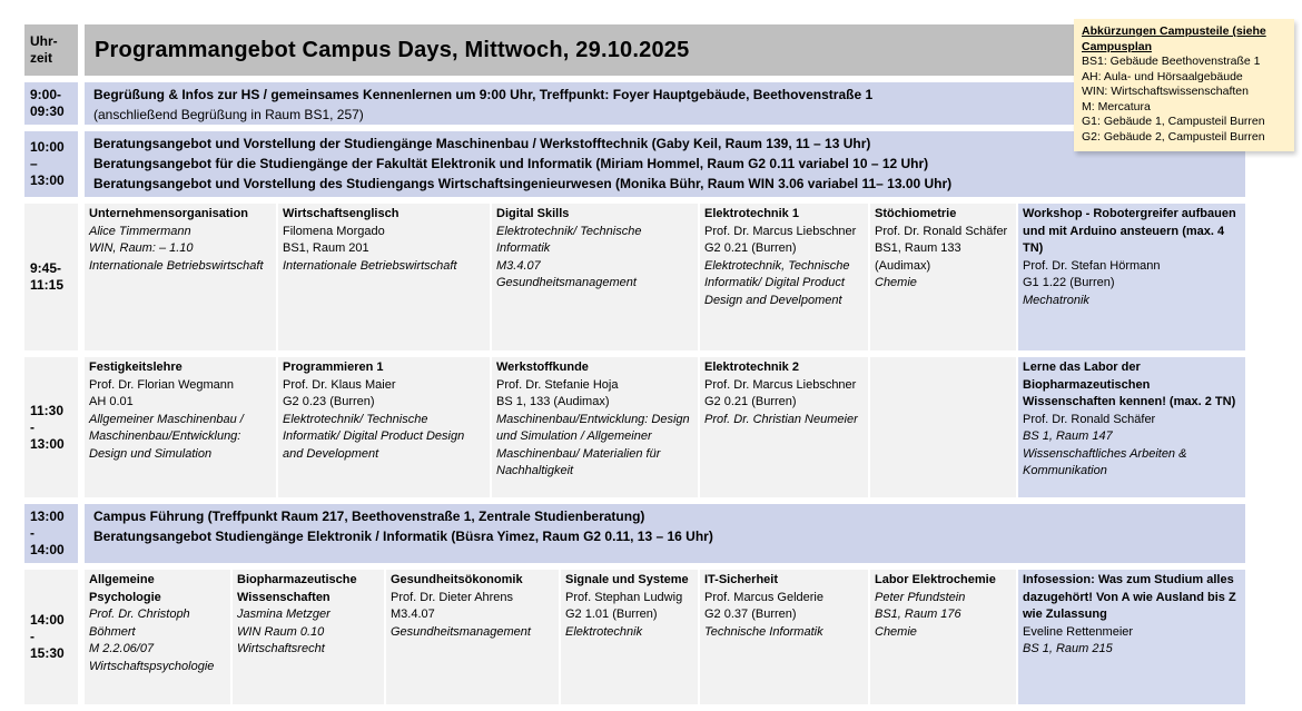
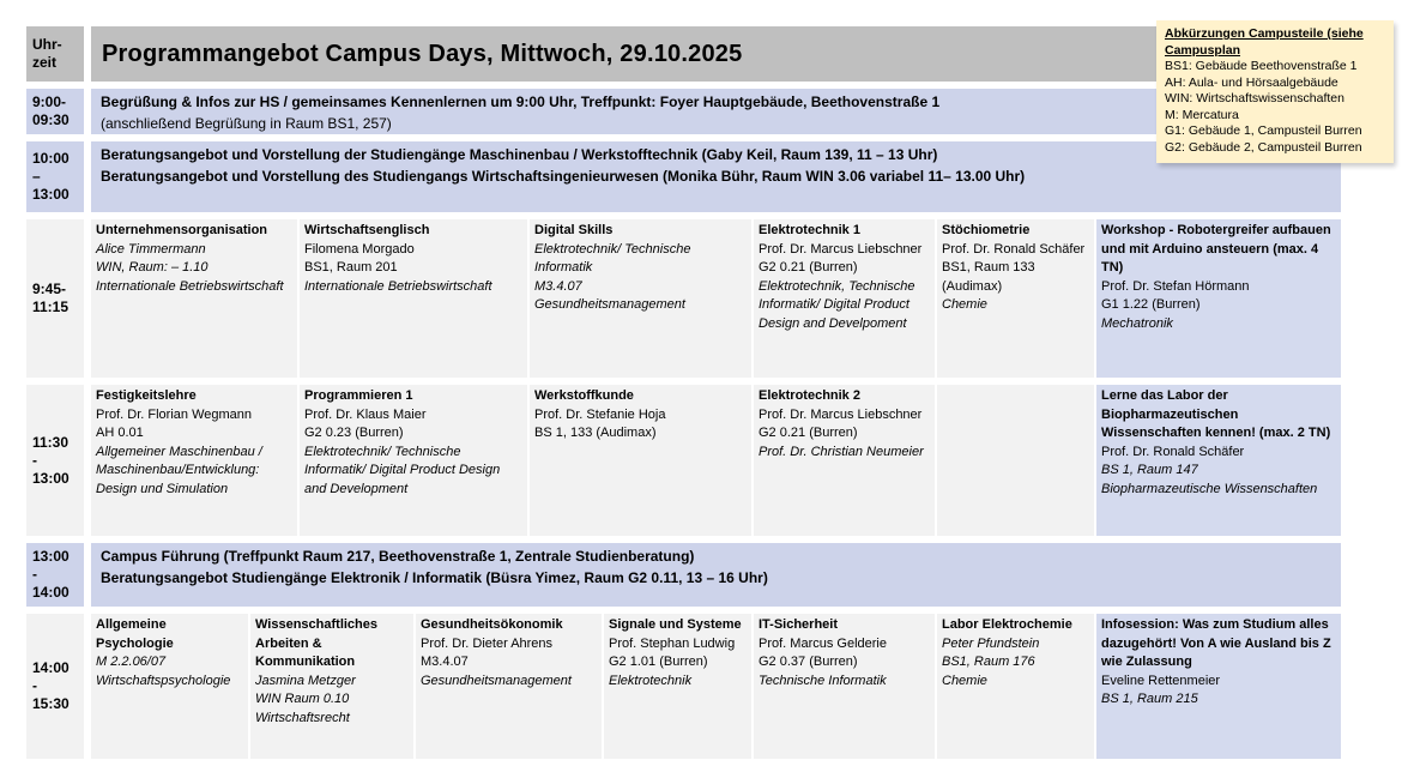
  Uhr-
  zeit
  Programmangebot Campus Days, Mittwoch, 29.10.2025
  9:00-
  09:30
  Begrüßung & Infos zur HS / gemeinsames Kennenlernen um 9:00 Uhr, Treffpunkt: Foyer Hauptgebäude, Beethovenstraße 1
  (anschließend Begrüßung in Raum BS1, 257)
  10:00
  –
  13:00
  Beratungsangebot und Vorstellung der Studiengänge Maschinenbau / Werkstofftechnik (Gaby Keil, Raum 139, 11 – 13 Uhr)
- Beratungsangebot für die Studiengänge der Fakultät Elektronik und Informatik (Miriam Hommel, Raum G2 0.11 variabel 10 – 12 Uhr)
  Beratungsangebot und Vorstellung des Studiengangs Wirtschaftsingenieurwesen (Monika Bühr, Raum WIN 3.06 variabel 11– 13.00 Uhr)
  9:45-
  11:15
  Unternehmensorganisation
  Alice Timmermann
  WIN, Raum: – 1.10
  Internationale Betriebswirtschaft
  Wirtschaftsenglisch
  Filomena Morgado
  BS1, Raum 201
  Internationale Betriebswirtschaft
  Digital Skills
  Elektrotechnik/ Technische Informatik
  M3.4.07
  Gesundheitsmanagement
  Elektrotechnik 1
  Prof. Dr. Marcus Liebschner
  G2 0.21 (Burren)
  Elektrotechnik, Technische Informatik/ Digital Product Design and Develpoment
  Stöchiometrie
  Prof. Dr. Ronald Schäfer
  BS1, Raum 133 (Audimax)
  Chemie
  Workshop - Robotergreifer aufbauen und mit Arduino ansteuern (max. 4 TN)
  Prof. Dr. Stefan Hörmann
  G1 1.22 (Burren)
  Mechatronik
  11:30
  -
  13:00
  Festigkeitslehre
  Prof. Dr. Florian Wegmann
  AH 0.01
  Allgemeiner Maschinenbau / Maschinenbau/Entwicklung: Design und Simulation
  Programmieren 1
  Prof. Dr. Klaus Maier
  G2 0.23 (Burren)
  Elektrotechnik/ Technische Informatik/ Digital Product Design and Development
  Werkstoffkunde
  Prof. Dr. Stefanie Hoja
  BS 1, 133 (Audimax)
- Maschinenbau/Entwicklung: Design und Simulation / Allgemeiner Maschinenbau/ Materialien für Nachhaltigkeit
  Elektrotechnik 2
  Prof. Dr. Marcus Liebschner
  G2 0.21 (Burren)
  Prof. Dr. Christian Neumeier
  Lerne das Labor der Biopharmazeutischen Wissenschaften kennen! (max. 2 TN)
  Prof. Dr. Ronald Schäfer
  BS 1, Raum 147
- Wissenschaftliches Arbeiten & Kommunikation
+ Biopharmazeutische Wissenschaften
  13:00
  -
  14:00
  Campus Führung (Treffpunkt Raum 217, Beethovenstraße 1, Zentrale Studienberatung)
  Beratungsangebot Studiengänge Elektronik / Informatik (Büsra Yimez, Raum G2 0.11, 13 – 16 Uhr)
  14:00
  -
  15:30
  Allgemeine Psychologie
- Prof. Dr. Christoph Böhmert
  M 2.2.06/07
  Wirtschaftspsychologie
- Biopharmazeutische Wissenschaften
+ Wissenschaftliches Arbeiten & Kommunikation
  Jasmina Metzger
  WIN Raum 0.10
  Wirtschaftsrecht
  Gesundheitsökonomik
  Prof. Dr. Dieter Ahrens
  M3.4.07
  Gesundheitsmanagement
  Signale und Systeme
  Prof. Stephan Ludwig
  G2 1.01 (Burren)
  Elektrotechnik
  IT-Sicherheit
  Prof. Marcus Gelderie
  G2 0.37 (Burren)
  Technische Informatik
  Labor Elektrochemie
  Peter Pfundstein
  BS1, Raum 176
  Chemie
  Infosession: Was zum Studium alles dazugehört! Von A wie Ausland bis Z wie Zulassung
  Eveline Rettenmeier
  BS 1, Raum 215
  Abkürzungen Campusteile (siehe Campusplan
  BS1: Gebäude Beethovenstraße 1
  AH: Aula- und Hörsaalgebäude
  WIN: Wirtschaftswissenschaften
  M: Mercatura
  G1: Gebäude 1, Campusteil Burren
  G2: Gebäude 2, Campusteil Burren
